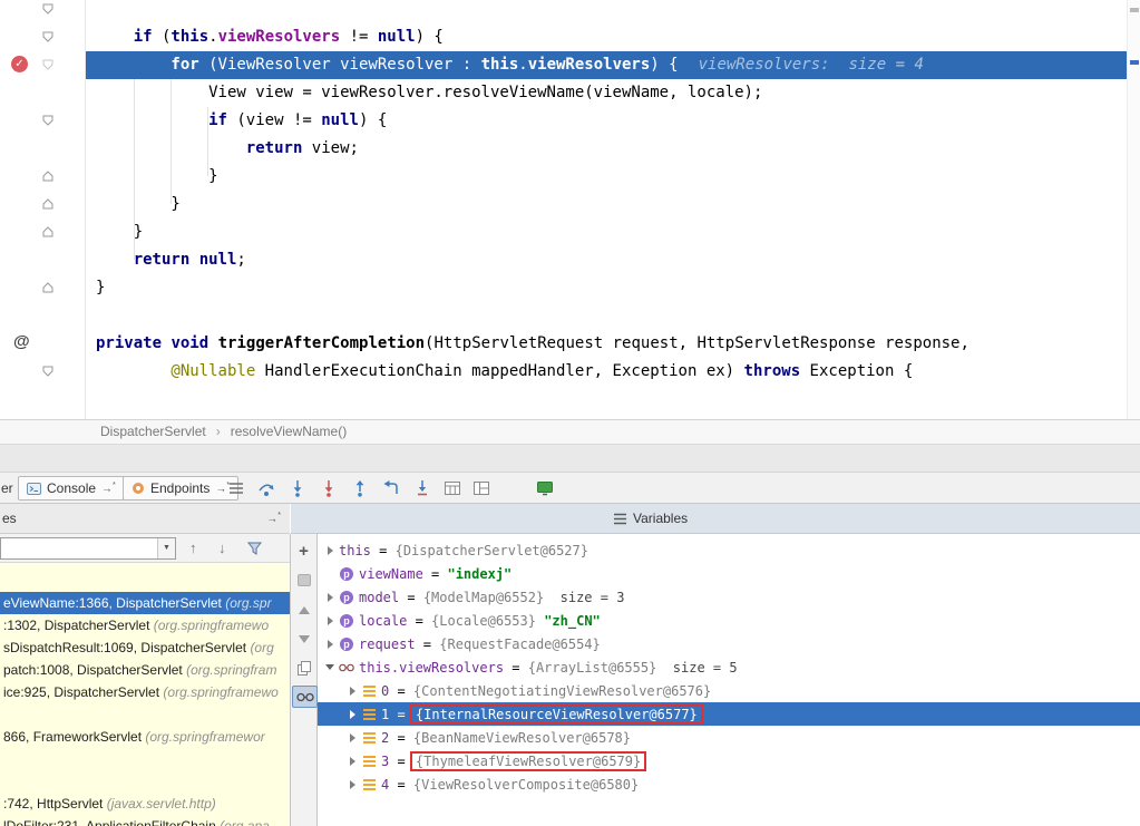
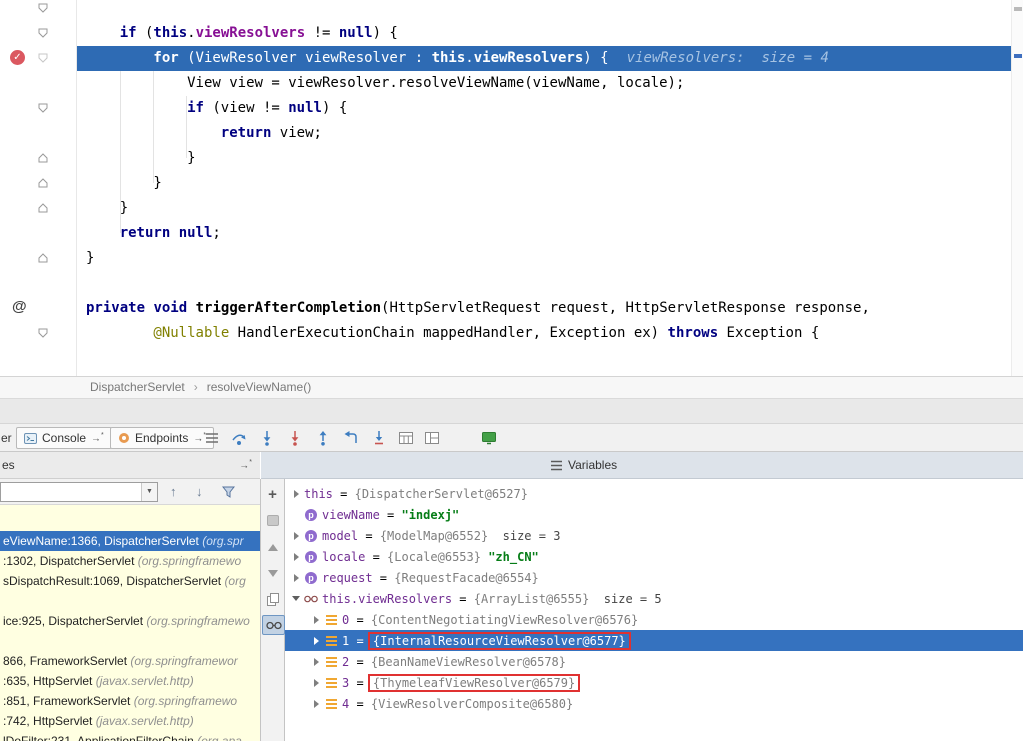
  if (this.viewResolvers != null) {
  for (ViewResolver viewResolver : this.viewResolvers) { viewResolvers: size = 4
  View view = viewResolver.resolveViewName(viewName, locale);
  if (view != null) {
  return view;
  }
  }
  }
  return null;
  }
  private void triggerAfterCompletion(HttpServletRequest request, HttpServletResponse response,
  @Nullable HandlerExecutionChain mappedHandler, Exception ex) throws Exception {
  ✓
  @
  DispatcherServlet › resolveViewName()
  er
  Console
  Endpoints
  es
  Variables
  ↑
  ↓
  eViewName:1366, DispatcherServlet (org.spr
  :1302, DispatcherServlet (org.springframewo
  sDispatchResult:1069, DispatcherServlet (org
- patch:1008, DispatcherServlet (org.springfram
  ice:925, DispatcherServlet (org.springframewo
  866, FrameworkServlet (org.springframewor
+ :635, HttpServlet (javax.servlet.http)
+ :851, FrameworkServlet (org.springframewo
  :742, HttpServlet (javax.servlet.http)
  +
  this
  =
  {DispatcherServlet@6527}
  p
  viewName
  =
  "indexj"
  p
  model
  =
  {ModelMap@6552}
  size = 3
  p
  locale
  =
  {Locale@6553}
  "zh_CN"
  p
  request
  =
  {RequestFacade@6554}
  this.viewResolvers
  =
  {ArrayList@6555}
  size = 5
  0
  =
  {ContentNegotiatingViewResolver@6576}
  1
  =
  {InternalResourceViewResolver@6577}
  2
  =
  {BeanNameViewResolver@6578}
  3
  =
  {ThymeleafViewResolver@6579}
  4
  =
  {ViewResolverComposite@6580}
